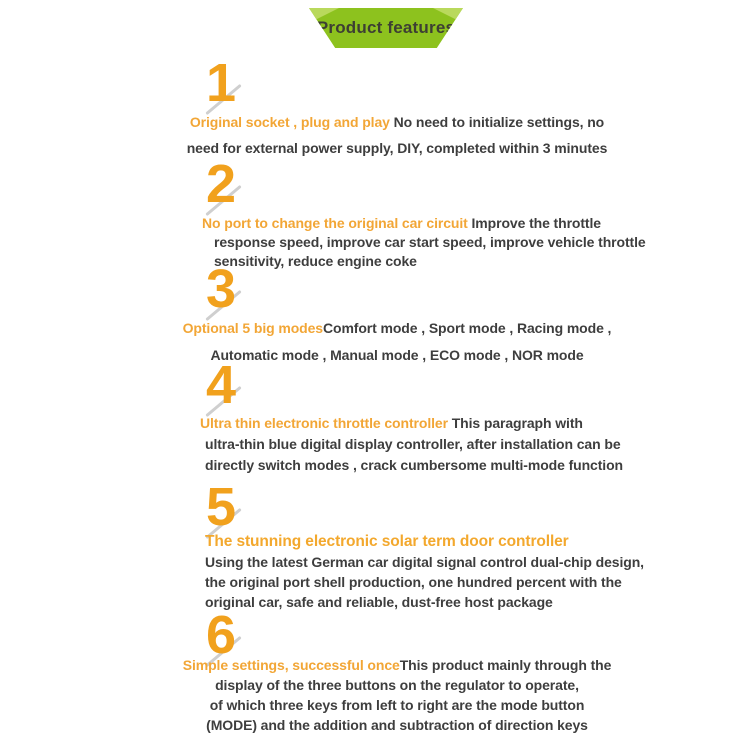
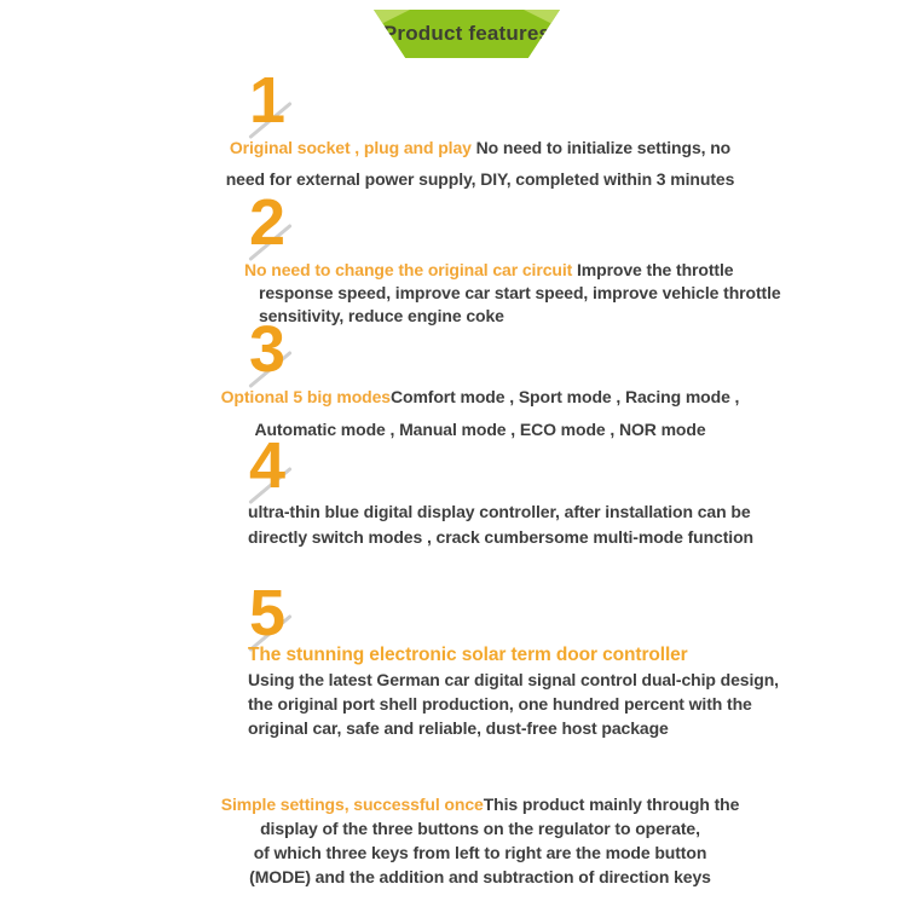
  Product feature
  1
  2
  3
  4
  5
- 6
  Original socket , plug and play No need to initialize settings, no
  need for external power supply, DIY, completed within 3 minutes
- No port to change the original car circuit Improve the throttle
+ No need to change the original car circuit Improve the throttle
  response speed, improve car start speed, improve vehicle throttle
  sensitivity, reduce engine coke
  Optional 5 big modesComfort mode , Sport mode , Racing mode ,
  Automatic mode , Manual mode , ECO mode , NOR mode
- Ultra thin electronic throttle controller This paragraph with
  ultra-thin blue digital display controller, after installation can be
  directly switch modes , crack cumbersome multi-mode function
  The stunning electronic solar term door controller
  Using the latest German car digital signal control dual-chip design,
  the original port shell production, one hundred percent with the
  original car, safe and reliable, dust-free host package
  Simple settings, successful onceThis product mainly through the
  display of the three buttons on the regulator to operate,
  of which three keys from left to right are the mode button
  (MODE) and the addition and subtraction of direction keys
